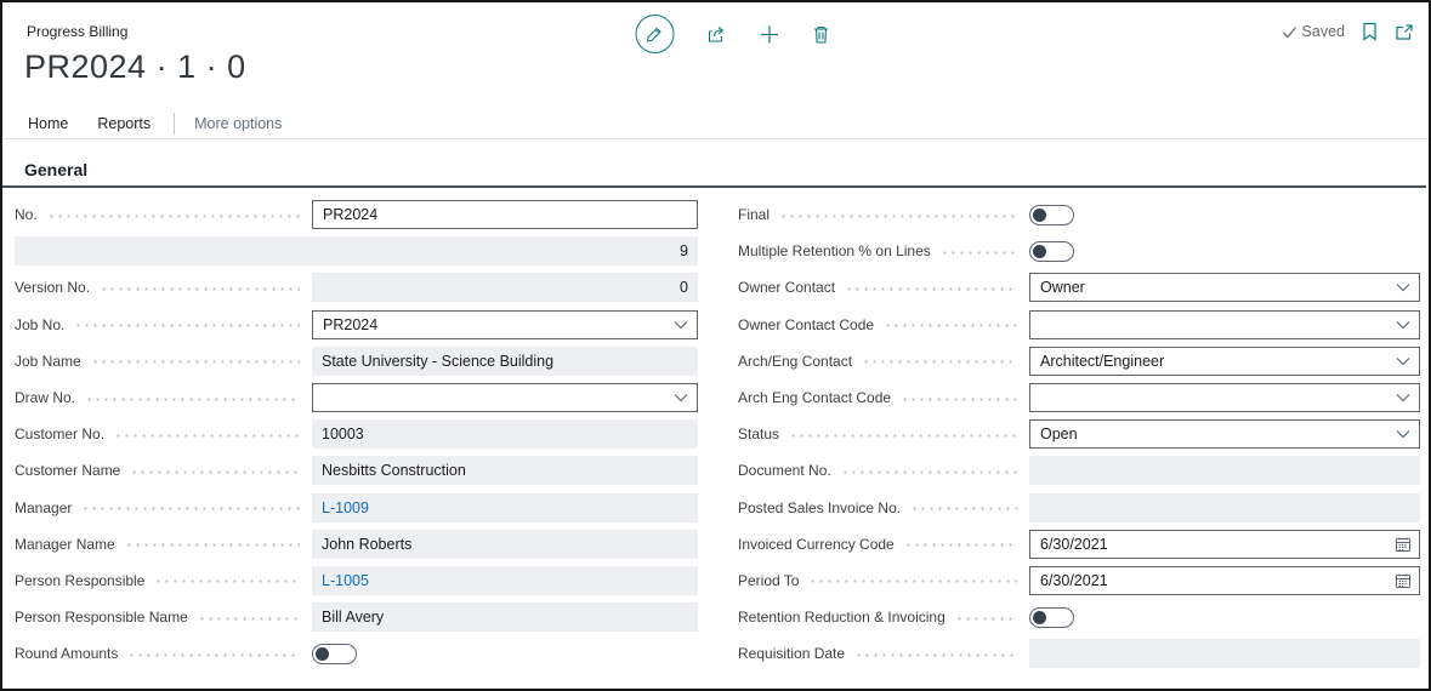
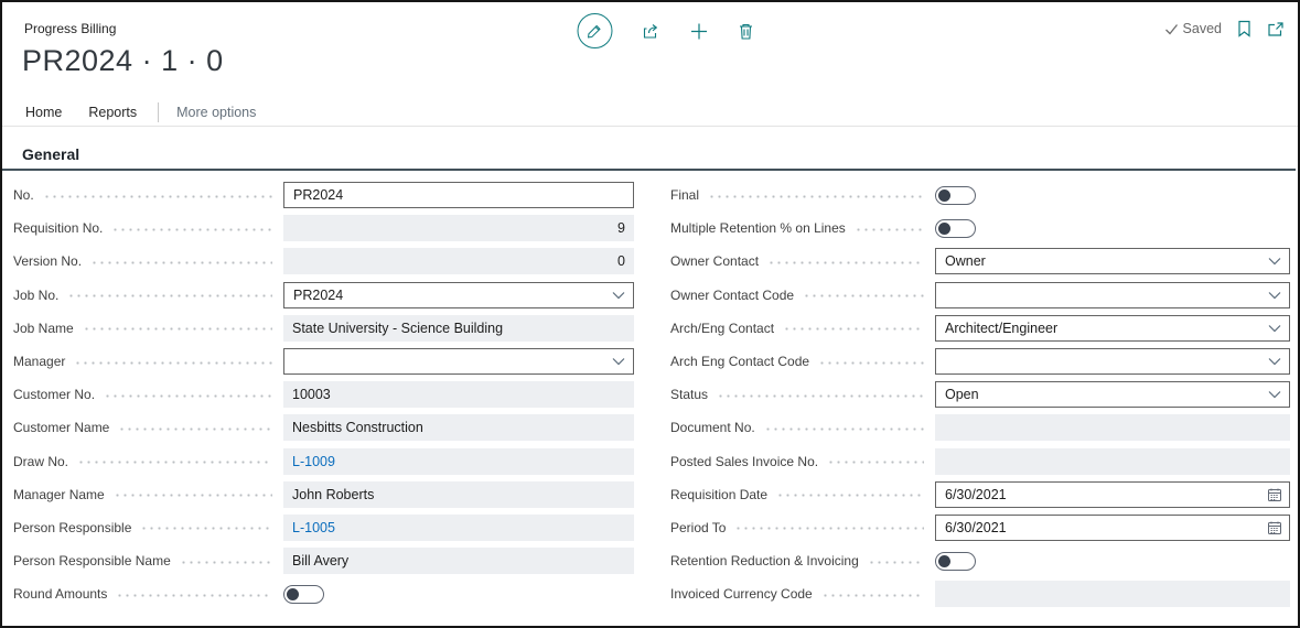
  Progress Billing
  PR2024 · 1 · 0
  Saved
  Home
  Reports
  More options
  General
  No.
  PR2024
+ Requisition No.
  9
  Version No.
  0
  Job No.
  PR2024
  Job Name
  State University - Science Building
- Draw No.
+ Manager
  Customer No.
  10003
  Customer Name
  Nesbitts Construction
- Manager
+ Draw No.
  L-1009
  Manager Name
  John Roberts
  Person Responsible
  L-1005
  Person Responsible Name
  Bill Avery
  Round Amounts
  Final
  Multiple Retention % on Lines
  Owner Contact
  Owner
  Owner Contact Code
  Arch/Eng Contact
  Architect/Engineer
  Arch Eng Contact Code
  Status
  Open
  Document No.
  Posted Sales Invoice No.
- Invoiced Currency Code
+ Requisition Date
  6/30/2021
  Period To
  6/30/2021
  Retention Reduction & Invoicing
- Requisition Date
+ Invoiced Currency Code
